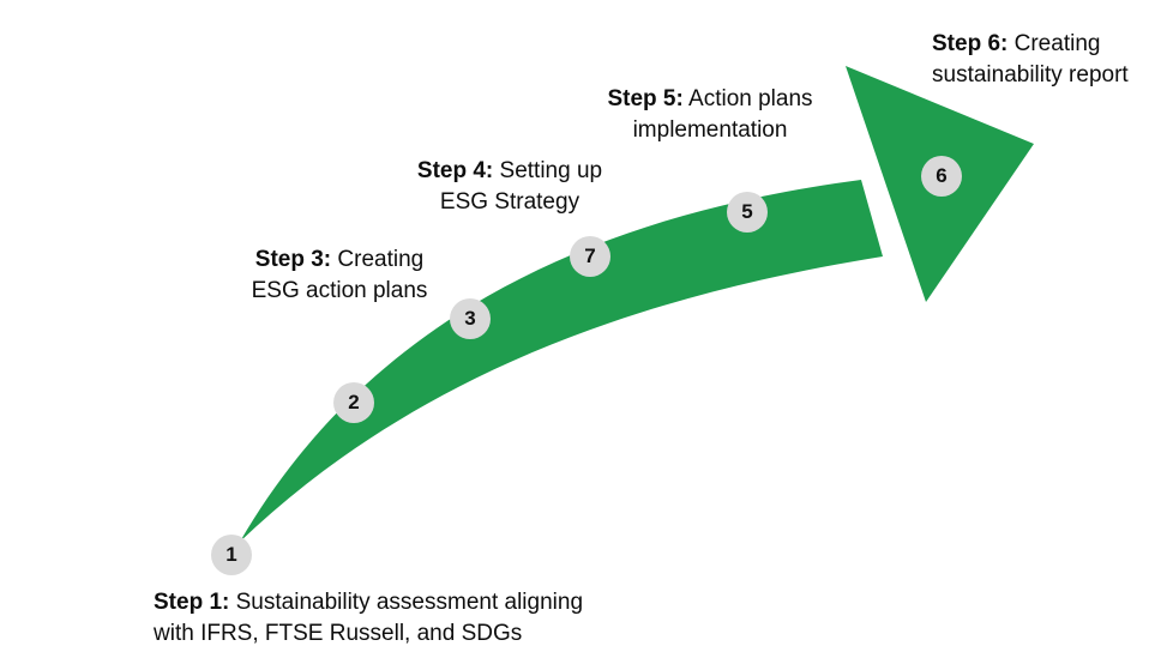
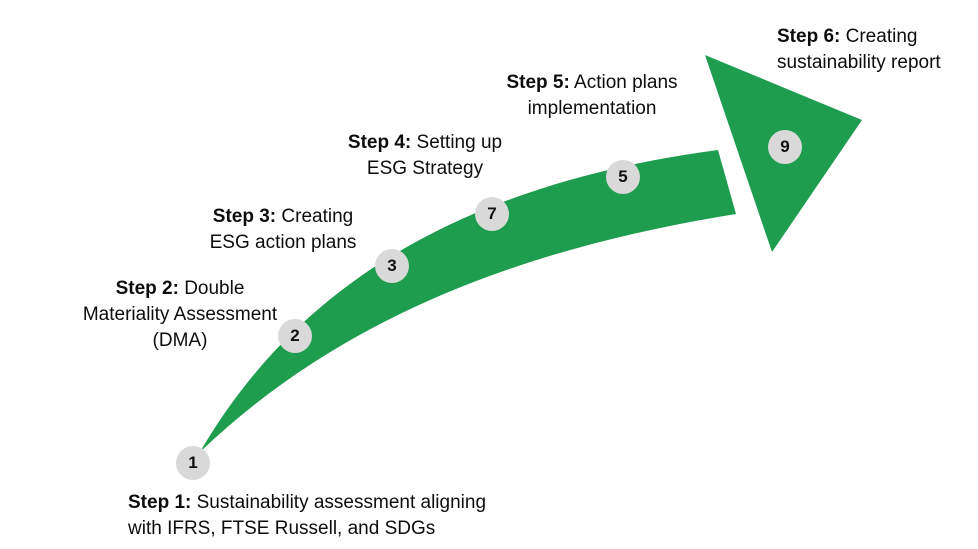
  1
  2
  3
  7
  5
- 6
+ 9
  Step 1: Sustainability assessment aligning
  with IFRS, FTSE Russell, and SDGs
+ Step 2: Double
+ Materiality Assessment
+ (DMA)
  Step 3: Creating
  ESG action plans
  Step 4: Setting up
  ESG Strategy
  Step 5: Action plans
  implementation
  Step 6: Creating
  sustainability report
